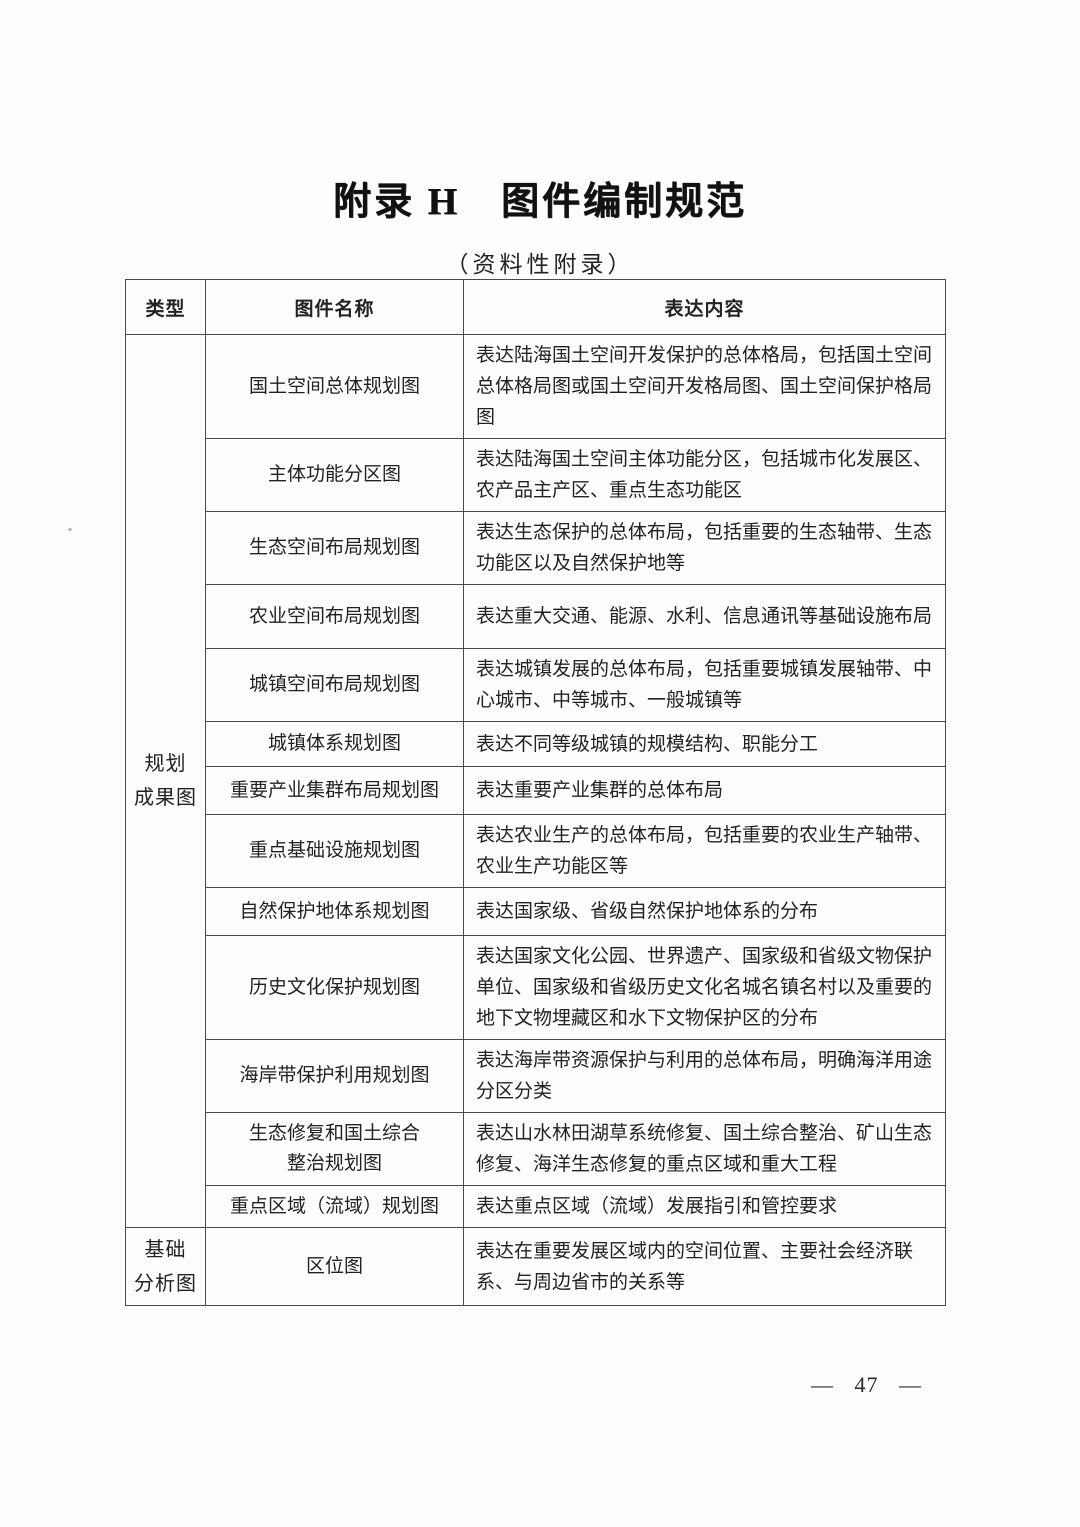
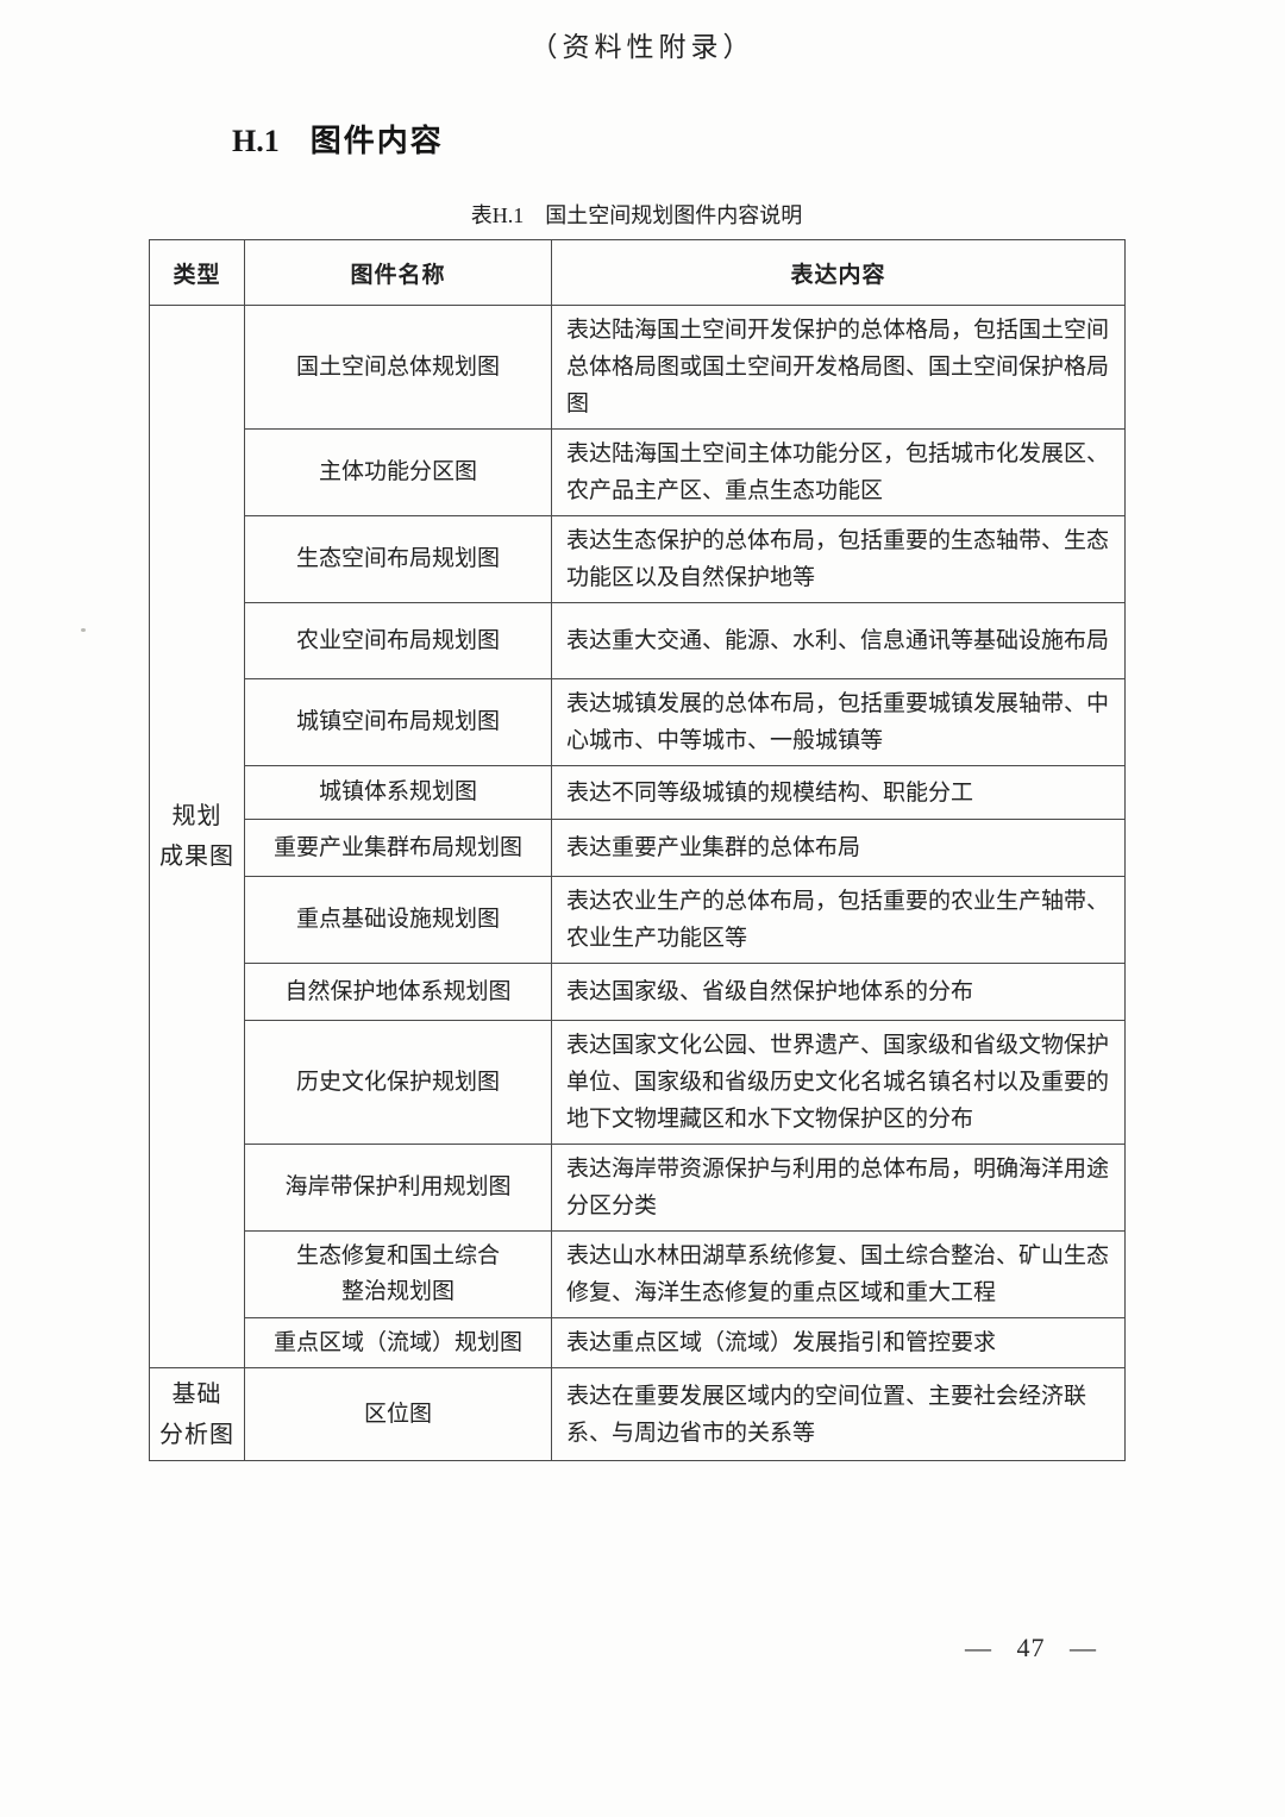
- 附录 H 图件编制规范
  （资料性附录）
+ H.1 图件内容
+ 表H.1 国土空间规划图件内容说明
  类型	图件名称	表达内容
  规划 成果图	国土空间总体规划图	表达陆海国土空间开发保护的总体格局，包括国土空间总体格局图或国土空间开发格局图、国土空间保护格局图
  主体功能分区图	表达陆海国土空间主体功能分区，包括城市化发展区、农产品主产区、重点生态功能区
  生态空间布局规划图	表达生态保护的总体布局，包括重要的生态轴带、生态功能区以及自然保护地等
  农业空间布局规划图	表达重大交通、能源、水利、信息通讯等基础设施布局
  城镇空间布局规划图	表达城镇发展的总体布局，包括重要城镇发展轴带、中心城市、中等城市、一般城镇等
  城镇体系规划图	表达不同等级城镇的规模结构、职能分工
  重要产业集群布局规划图	表达重要产业集群的总体布局
  重点基础设施规划图	表达农业生产的总体布局，包括重要的农业生产轴带、农业生产功能区等
  自然保护地体系规划图	表达国家级、省级自然保护地体系的分布
  历史文化保护规划图	表达国家文化公园、世界遗产、国家级和省级文物保护单位、国家级和省级历史文化名城名镇名村以及重要的地下文物埋藏区和水下文物保护区的分布
  海岸带保护利用规划图	表达海岸带资源保护与利用的总体布局，明确海洋用途分区分类
  生态修复和国土综合 整治规划图	表达山水林田湖草系统修复、国土综合整治、矿山生态修复、海洋生态修复的重点区域和重大工程
  重点区域（流域）规划图	表达重点区域（流域）发展指引和管控要求
  基础 分析图	区位图	表达在重要发展区域内的空间位置、主要社会经济联系、与周边省市的关系等
  — 47 —
